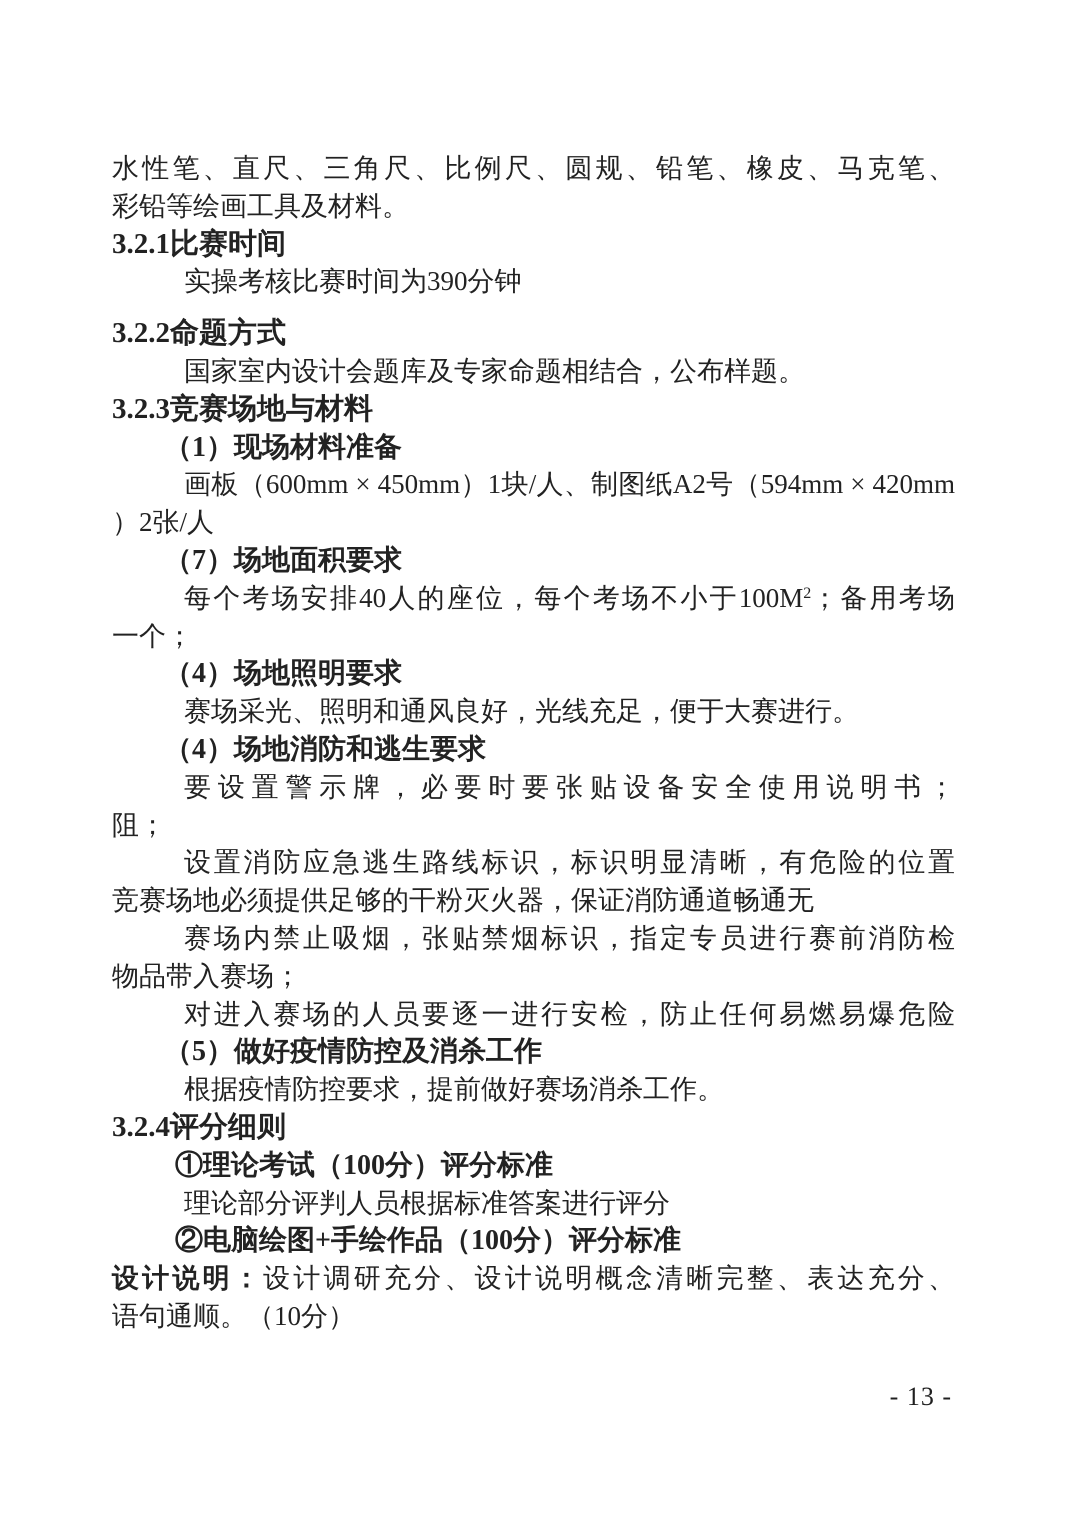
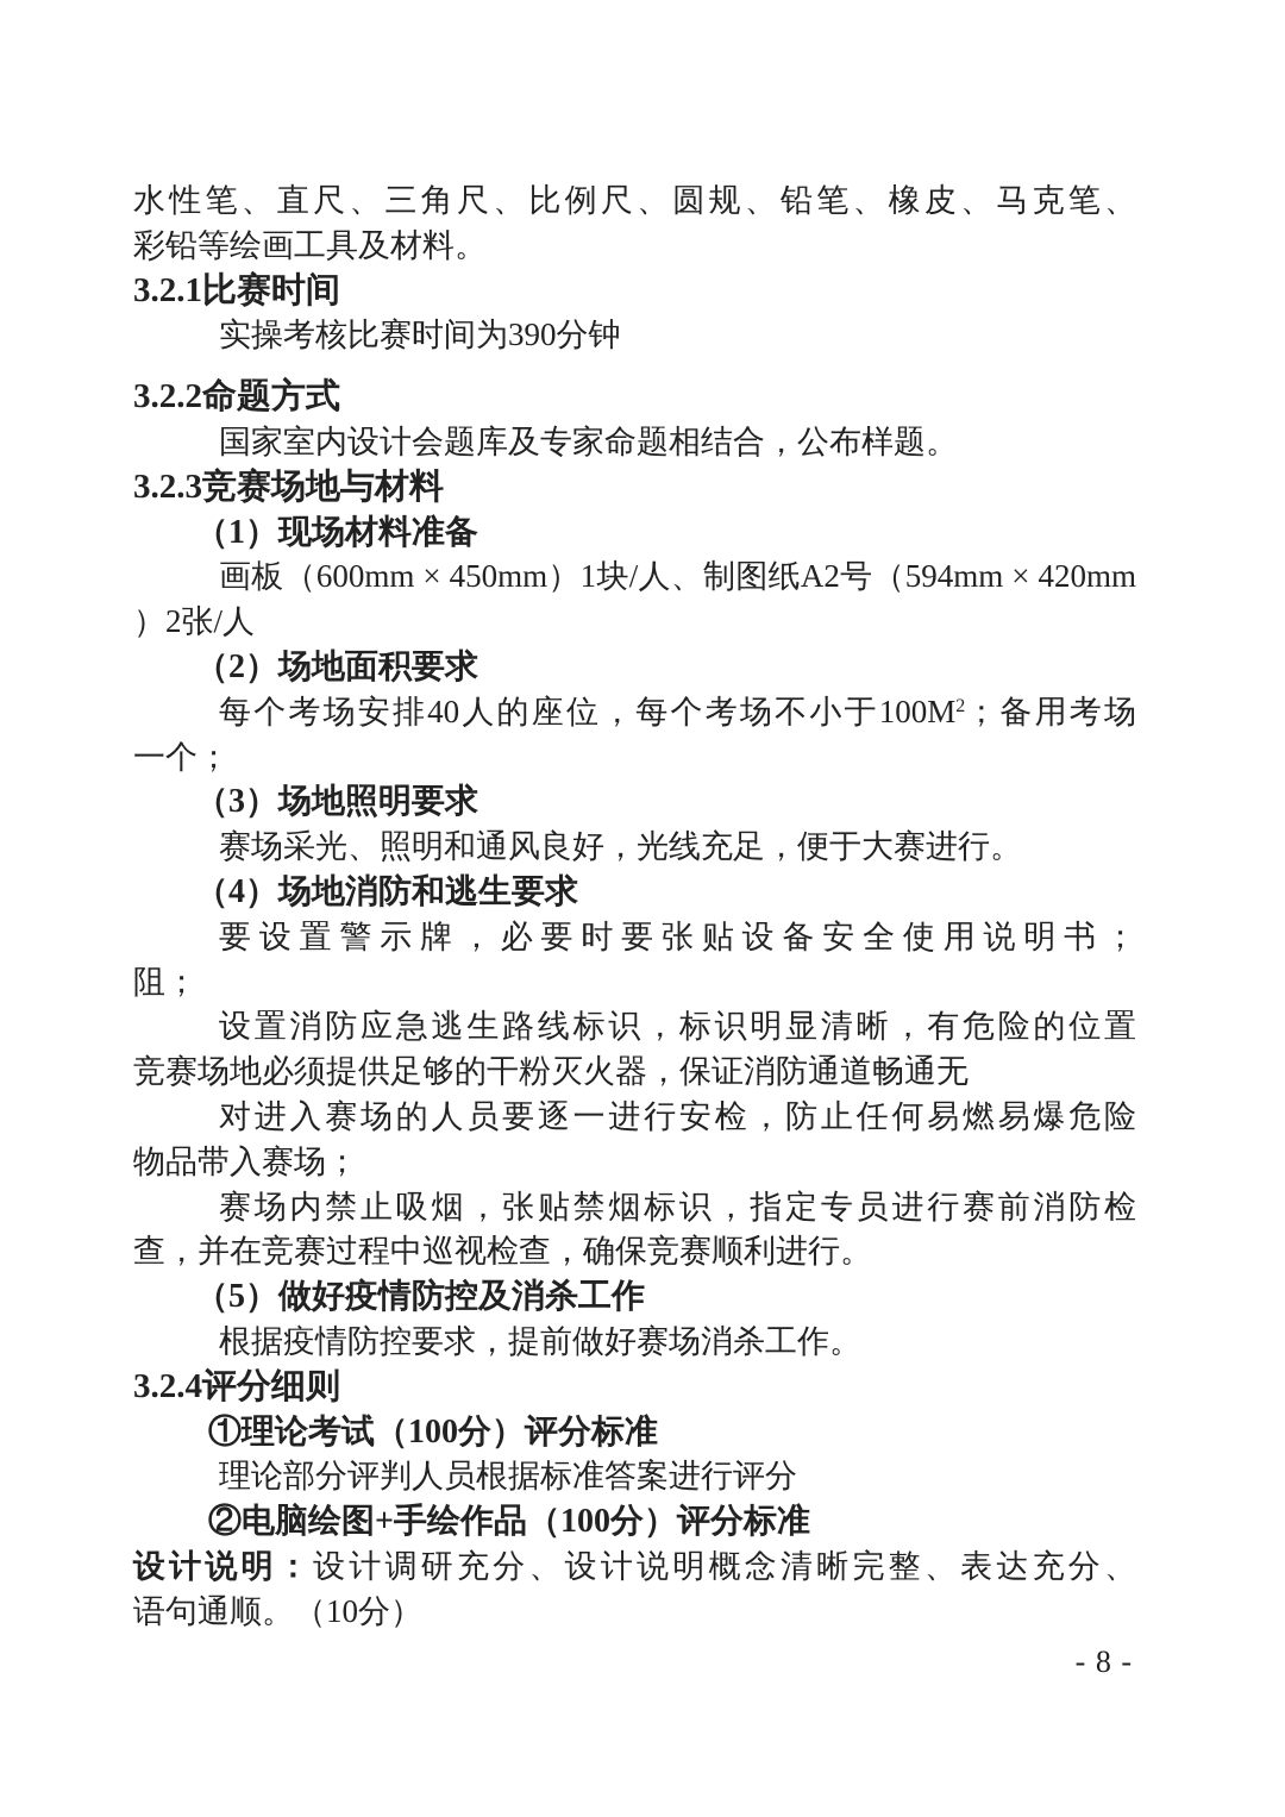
  水性笔、直尺、三角尺、比例尺、圆规、铅笔、橡皮、马克笔、
  彩铅等绘画工具及材料。
  3.2.1比赛时间
  实操考核比赛时间为390分钟
  3.2.2命题方式
  国家室内设计会题库及专家命题相结合，公布样题。
  3.2.3竞赛场地与材料
  （1）现场材料准备
  画板（600mm × 450mm）1块/人、制图纸A2号（594mm × 420mm
  ）2张/人
- （7）场地面积要求
+ （2）场地面积要求
  每个考场安排40人的座位，每个考场不小于100M2；备用考场
  一个；
- （4）场地照明要求
+ （3）场地照明要求
  赛场采光、照明和通风良好，光线充足，便于大赛进行。
  （4）场地消防和逃生要求
  要设置警示牌，必要时要张贴设备安全使用说明书；
  阻；
  设置消防应急逃生路线标识，标识明显清晰，有危险的位置
  竞赛场地必须提供足够的干粉灭火器，保证消防通道畅通无
- 赛场内禁止吸烟，张贴禁烟标识，指定专员进行赛前消防检
+ 对进入赛场的人员要逐一进行安检，防止任何易燃易爆危险
  物品带入赛场；
- 对进入赛场的人员要逐一进行安检，防止任何易燃易爆危险
+ 赛场内禁止吸烟，张贴禁烟标识，指定专员进行赛前消防检
+ 查，并在竞赛过程中巡视检查，确保竞赛顺利进行。
  （5）做好疫情防控及消杀工作
  根据疫情防控要求，提前做好赛场消杀工作。
  3.2.4评分细则
  ①理论考试（100分）评分标准
  理论部分评判人员根据标准答案进行评分
  ②电脑绘图+手绘作品（100分）评分标准
  设计说明：设计调研充分、设计说明概念清晰完整、表达充分、
  语句通顺。（10分）
- - 13 -
+ - 8 -
